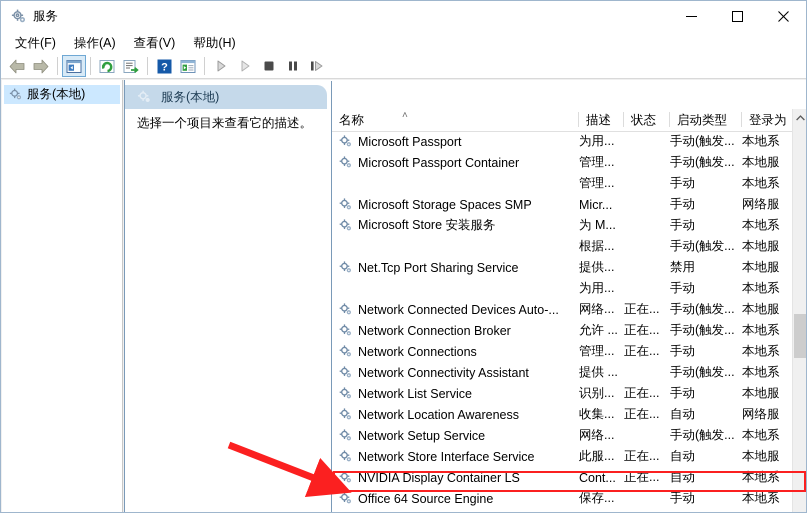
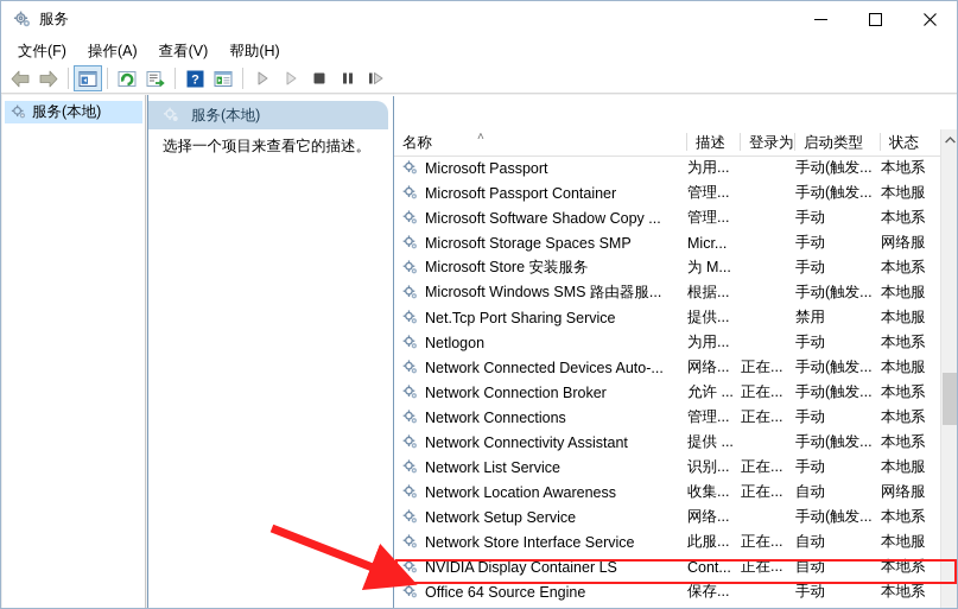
  服务
  文件(F)
  操作(A)
  查看(V)
  帮助(H)
  ?
  服务(本地)
  服务(本地)
  选择一个项目来查看它的描述。
  名称
  ˄
  描述
- 状态
+ 登录为
  启动类型
- 登录为
+ 状态
  Microsoft Passport
  为用...
  手动(触发...
  本地系
  Microsoft Passport Container
  管理...
  手动(触发...
  本地服
+ Microsoft Software Shadow Copy ...
  管理...
  手动
  本地系
  Microsoft Storage Spaces SMP
  Micr...
  手动
  网络服
  Microsoft Store 安装服务
  为 M...
  手动
  本地系
+ Microsoft Windows SMS 路由器服...
  根据...
  手动(触发...
  本地服
  Net.Tcp Port Sharing Service
  提供...
  禁用
  本地服
+ Netlogon
  为用...
  手动
  本地系
  Network Connected Devices Auto-...
  网络...
  正在...
  手动(触发...
  本地服
  Network Connection Broker
  允许 ...
  正在...
  手动(触发...
  本地系
  Network Connections
  管理...
  正在...
  手动
  本地系
  Network Connectivity Assistant
  提供 ...
  手动(触发...
  本地系
  Network List Service
  识别...
  正在...
  手动
  本地服
  Network Location Awareness
  收集...
  正在...
  自动
  网络服
  Network Setup Service
  网络...
  手动(触发...
  本地系
  Network Store Interface Service
  此服...
  正在...
  自动
  本地服
  NVIDIA Display Container LS
  Cont...
  正在...
  自动
  本地系
  Office 64 Source Engine
  保存...
  手动
  本地系
